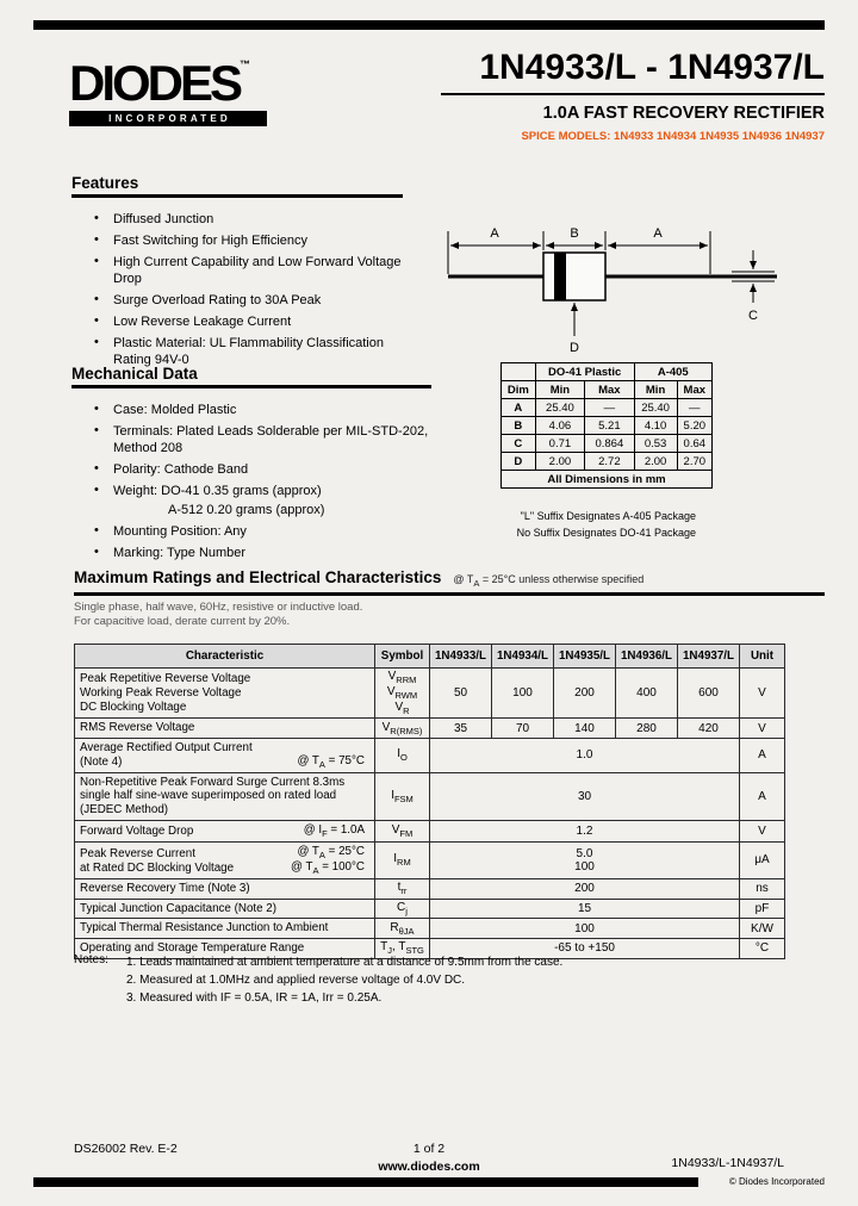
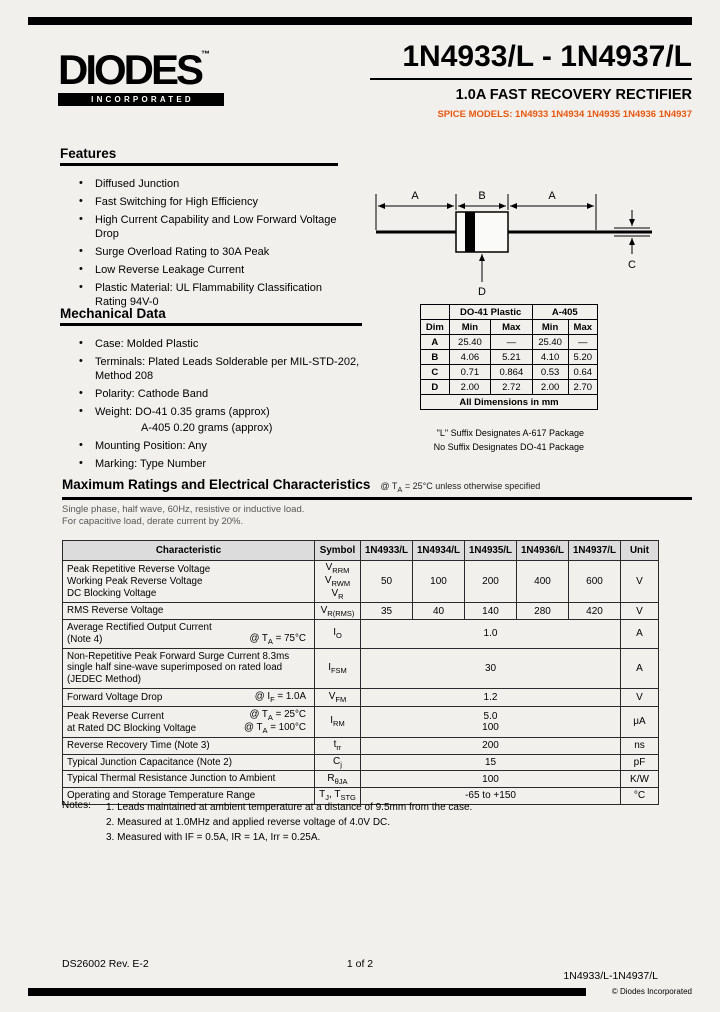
  DIODES™
  INCORPORATED
  1N4933/L - 1N4937/L
  1.0A FAST RECOVERY RECTIFIER
  SPICE MODELS: 1N4933 1N4934 1N4935 1N4936 1N4937
  Features
  Diffused Junction
  Fast Switching for High Efficiency
  High Current Capability and Low Forward Voltage Drop
  Surge Overload Rating to 30A Peak
  Low Reverse Leakage Current
  Plastic Material: UL Flammability Classification Rating 94V-0
  A
  B
  A
  D
  C
  Mechanical Data
  Case: Molded Plastic
  Terminals: Plated Leads Solderable per MIL-STD-202, Method 208
  Polarity: Cathode Band
  Weight: DO-41 0.35 grams (approx)
- A-512 0.20 grams (approx)
+ A-405 0.20 grams (approx)
  Mounting Position: Any
  Marking: Type Number
  	DO-41 Plastic	A-405
  Dim	Min	Max	Min	Max
  A	25.40	—	25.40	—
  B	4.06	5.21	4.10	5.20
  C	0.71	0.864	0.53	0.64
  D	2.00	2.72	2.00	2.70
  All Dimensions in mm
- "L" Suffix Designates A-405 Package
+ "L" Suffix Designates A-617 Package
  No Suffix Designates DO-41 Package
  Maximum Ratings and Electrical Characteristics
  @ TA = 25°C unless otherwise specified
  Single phase, half wave, 60Hz, resistive or inductive load.
  For capacitive load, derate current by 20%.
  Characteristic	Symbol	1N4933/L	1N4934/L	1N4935/L	1N4936/L	1N4937/L	Unit
  Peak Repetitive Reverse Voltage Working Peak Reverse Voltage DC Blocking Voltage	VRRM VRWM VR	50	100	200	400	600	V
- RMS Reverse Voltage	VR(RMS)	35	70	140	280	420	V
+ RMS Reverse Voltage	VR(RMS)	35	40	140	280	420	V
  Average Rectified Output Current (Note 4) @ TA = 75°C	IO	1.0	A
  Non-Repetitive Peak Forward Surge Current 8.3ms single half sine-wave superimposed on rated load (JEDEC Method)	IFSM	30	A
  Forward Voltage Drop @ IF = 1.0A	VFM	1.2	V
  Peak Reverse Current at Rated DC Blocking Voltage @ TA = 25°C @ TA = 100°C	IRM	5.0 100	μA
  Reverse Recovery Time (Note 3)	trr	200	ns
  Typical Junction Capacitance (Note 2)	Cj	15	pF
  Typical Thermal Resistance Junction to Ambient	RθJA	100	K/W
  Operating and Storage Temperature Range	TJ, TSTG	-65 to +150	°C
  Notes:
  1. Leads maintained at ambient temperature at a distance of 9.5mm from the case.
  2. Measured at 1.0MHz and applied reverse voltage of 4.0V DC.
  3. Measured with IF = 0.5A, IR = 1A, Irr = 0.25A.
  DS26002 Rev. E-2
  1 of 2
  1N4933/L-1N4937/L
- www.diodes.com
  © Diodes Incorporated
